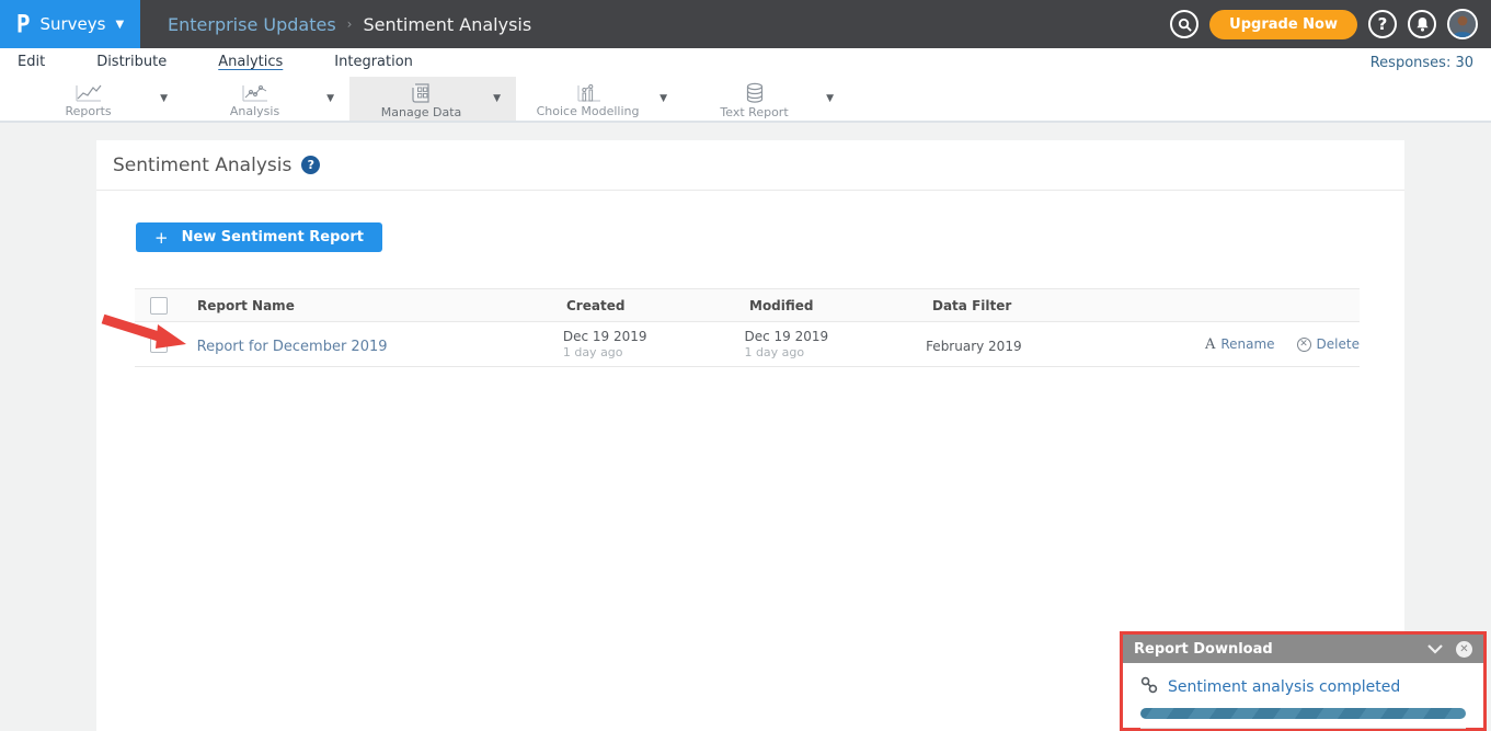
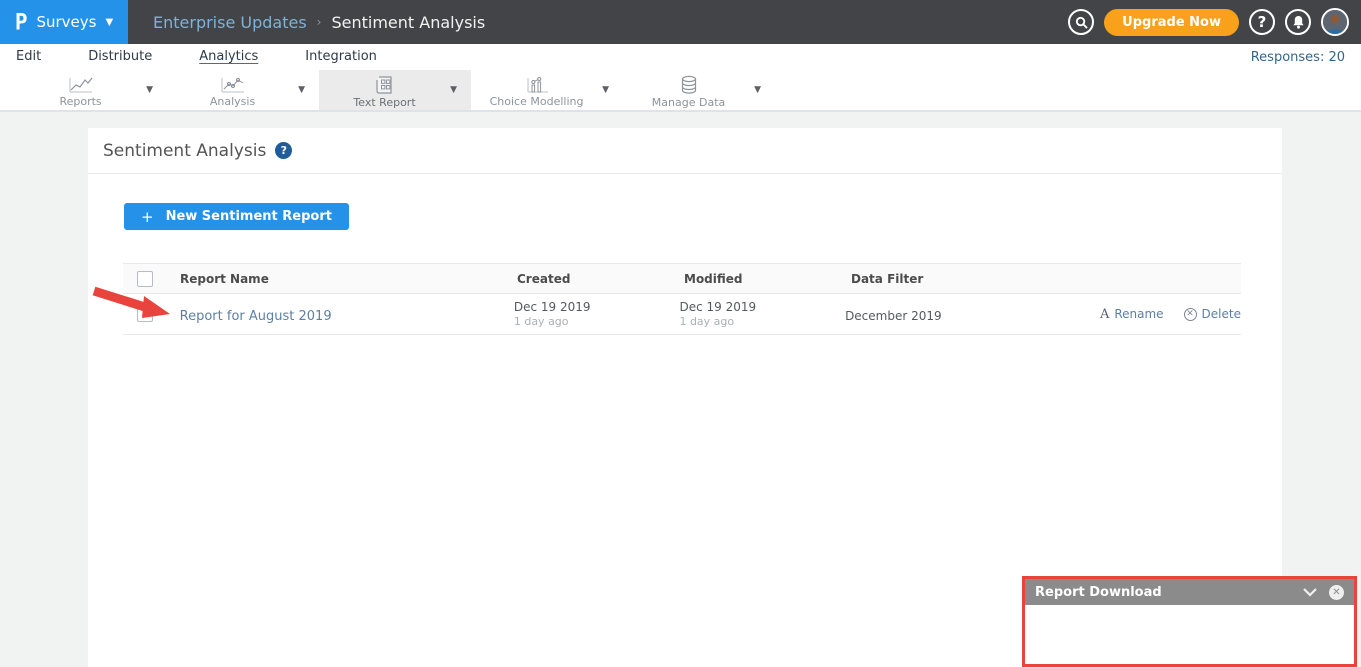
  P
  Surveys
  ▼
  Enterprise Updates
  ›
  Sentiment Analysis
  Upgrade Now
  ?
  Edit
  Distribute
  Analytics
  Integration
- Responses: 30
+ Responses: 20
  Reports
  ▼
  Analysis
  ▼
- Manage Data
+ Text Report
  ▼
  Choice Modelling
  ▼
- Text Report
+ Manage Data
  ▼
  Sentiment Analysis
  ?
  +
  New Sentiment Report
  Report Name
  Created
  Modified
  Data Filter
- Report for December 2019
+ Report for August 2019
  Dec 19 2019
  1 day ago
  Dec 19 2019
  1 day ago
- February 2019
+ December 2019
  A
  Rename
  ✕
  Delete
  Report Download
  ✕
- Sentiment analysis completed
